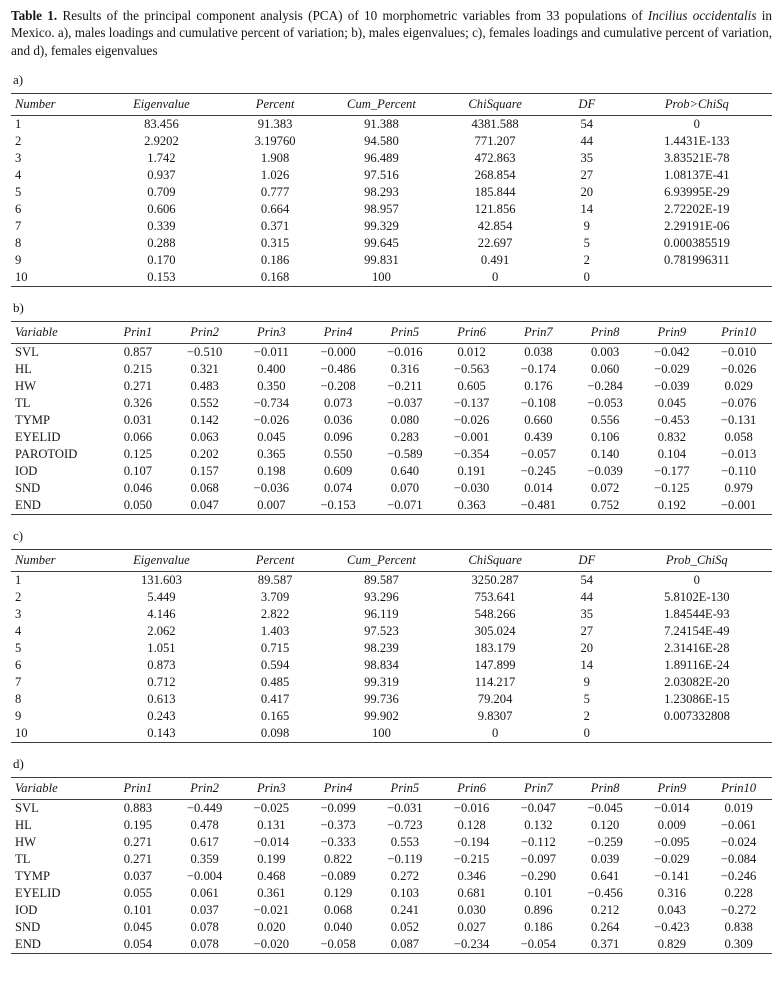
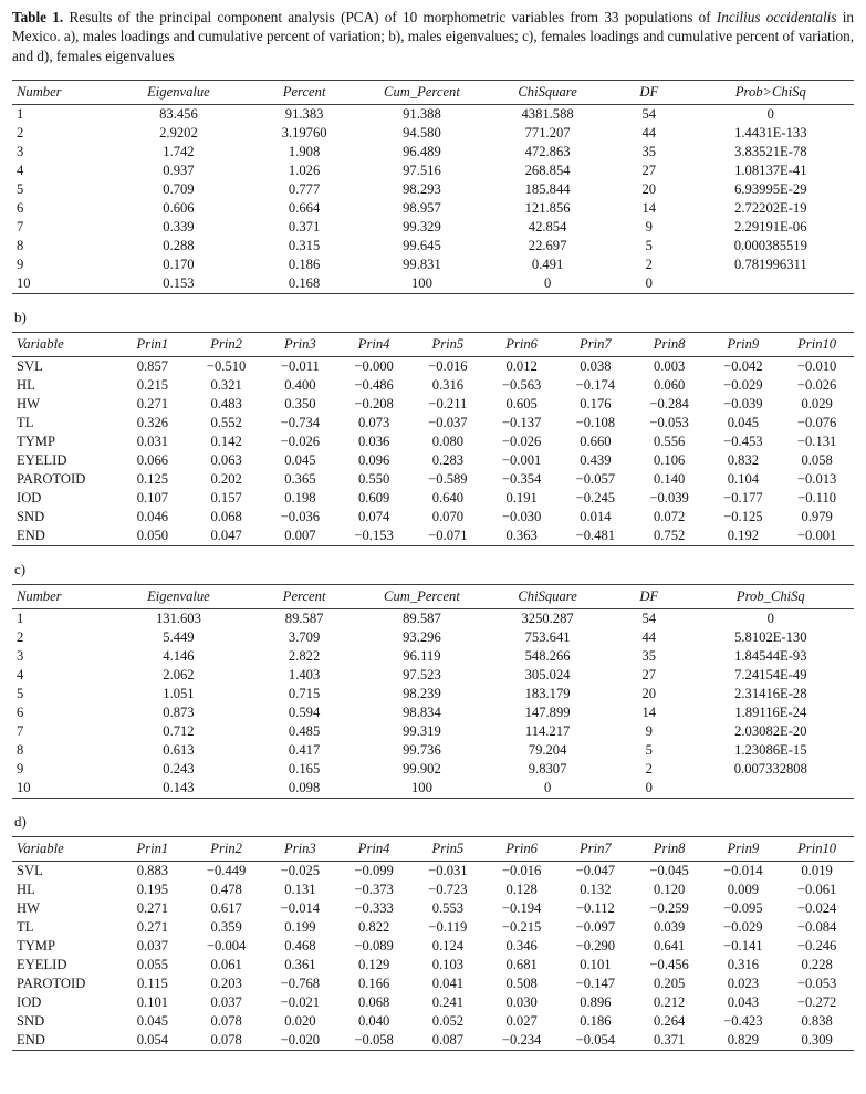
  Table 1. Results of the principal component analysis (PCA) of 10 morphometric variables from 33 populations of Incilius occidentalis in Mexico. a), males loadings and cumulative percent of variation; b), males eigenvalues; c), females loadings and cumulative percent of variation, and d), females eigenvalues
- a)
  Number	Eigenvalue	Percent	Cum_Percent	ChiSquare	DF	Prob>ChiSq
  1	83.456	91.383	91.388	4381.588	54	0
  2	2.9202	3.19760	94.580	771.207	44	1.4431E-133
  3	1.742	1.908	96.489	472.863	35	3.83521E-78
  4	0.937	1.026	97.516	268.854	27	1.08137E-41
  5	0.709	0.777	98.293	185.844	20	6.93995E-29
  6	0.606	0.664	98.957	121.856	14	2.72202E-19
  7	0.339	0.371	99.329	42.854	9	2.29191E-06
  8	0.288	0.315	99.645	22.697	5	0.000385519
  9	0.170	0.186	99.831	0.491	2	0.781996311
  10	0.153	0.168	100	0	0
  b)
  Variable	Prin1	Prin2	Prin3	Prin4	Prin5	Prin6	Prin7	Prin8	Prin9	Prin10
  SVL	0.857	−0.510	−0.011	−0.000	−0.016	0.012	0.038	0.003	−0.042	−0.010
  HL	0.215	0.321	0.400	−0.486	0.316	−0.563	−0.174	0.060	−0.029	−0.026
  HW	0.271	0.483	0.350	−0.208	−0.211	0.605	0.176	−0.284	−0.039	0.029
  TL	0.326	0.552	−0.734	0.073	−0.037	−0.137	−0.108	−0.053	0.045	−0.076
  TYMP	0.031	0.142	−0.026	0.036	0.080	−0.026	0.660	0.556	−0.453	−0.131
  EYELID	0.066	0.063	0.045	0.096	0.283	−0.001	0.439	0.106	0.832	0.058
  PAROTOID	0.125	0.202	0.365	0.550	−0.589	−0.354	−0.057	0.140	0.104	−0.013
  IOD	0.107	0.157	0.198	0.609	0.640	0.191	−0.245	−0.039	−0.177	−0.110
  SND	0.046	0.068	−0.036	0.074	0.070	−0.030	0.014	0.072	−0.125	0.979
  END	0.050	0.047	0.007	−0.153	−0.071	0.363	−0.481	0.752	0.192	−0.001
  c)
  Number	Eigenvalue	Percent	Cum_Percent	ChiSquare	DF	Prob_ChiSq
  1	131.603	89.587	89.587	3250.287	54	0
  2	5.449	3.709	93.296	753.641	44	5.8102E-130
  3	4.146	2.822	96.119	548.266	35	1.84544E-93
  4	2.062	1.403	97.523	305.024	27	7.24154E-49
  5	1.051	0.715	98.239	183.179	20	2.31416E-28
  6	0.873	0.594	98.834	147.899	14	1.89116E-24
  7	0.712	0.485	99.319	114.217	9	2.03082E-20
  8	0.613	0.417	99.736	79.204	5	1.23086E-15
  9	0.243	0.165	99.902	9.8307	2	0.007332808
  10	0.143	0.098	100	0	0
  d)
  Variable	Prin1	Prin2	Prin3	Prin4	Prin5	Prin6	Prin7	Prin8	Prin9	Prin10
  SVL	0.883	−0.449	−0.025	−0.099	−0.031	−0.016	−0.047	−0.045	−0.014	0.019
  HL	0.195	0.478	0.131	−0.373	−0.723	0.128	0.132	0.120	0.009	−0.061
  HW	0.271	0.617	−0.014	−0.333	0.553	−0.194	−0.112	−0.259	−0.095	−0.024
  TL	0.271	0.359	0.199	0.822	−0.119	−0.215	−0.097	0.039	−0.029	−0.084
- TYMP	0.037	−0.004	0.468	−0.089	0.272	0.346	−0.290	0.641	−0.141	−0.246
+ TYMP	0.037	−0.004	0.468	−0.089	0.124	0.346	−0.290	0.641	−0.141	−0.246
  EYELID	0.055	0.061	0.361	0.129	0.103	0.681	0.101	−0.456	0.316	0.228
+ PAROTOID	0.115	0.203	−0.768	0.166	0.041	0.508	−0.147	0.205	0.023	−0.053
  IOD	0.101	0.037	−0.021	0.068	0.241	0.030	0.896	0.212	0.043	−0.272
  SND	0.045	0.078	0.020	0.040	0.052	0.027	0.186	0.264	−0.423	0.838
  END	0.054	0.078	−0.020	−0.058	0.087	−0.234	−0.054	0.371	0.829	0.309
